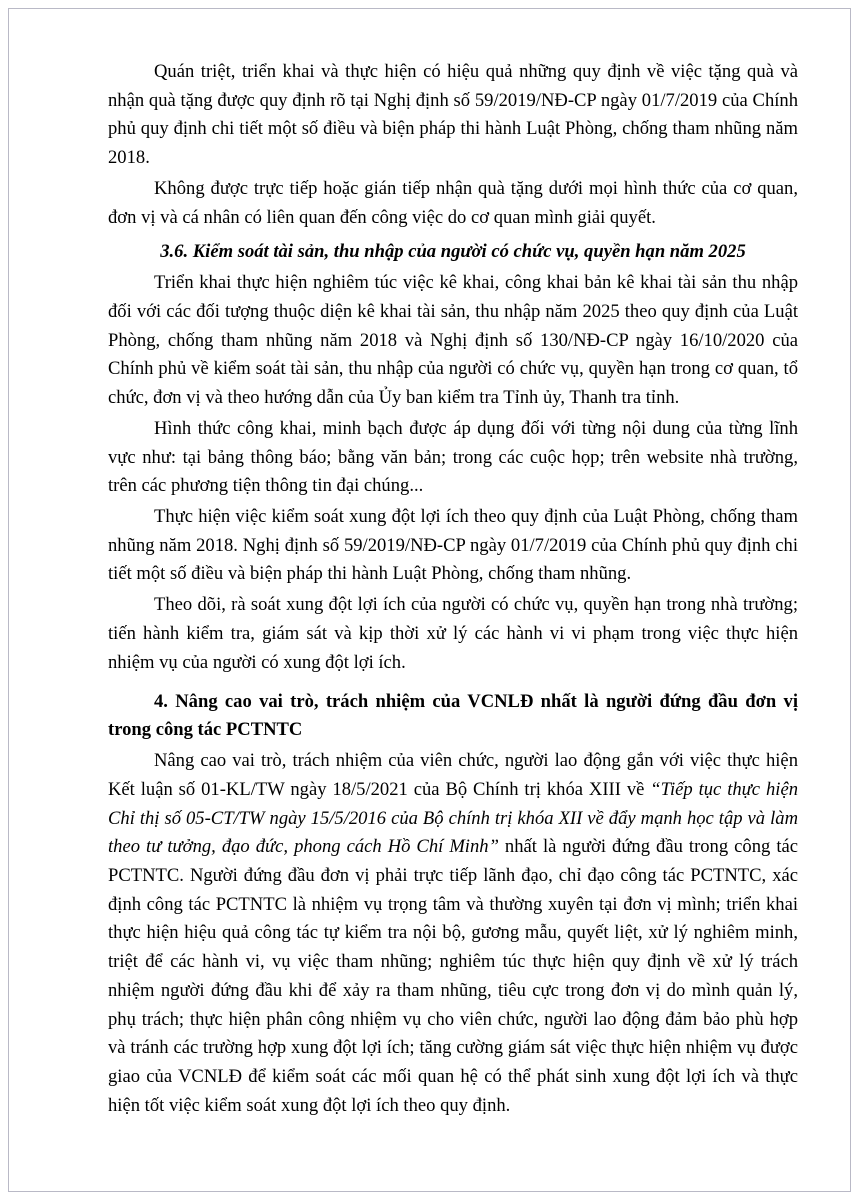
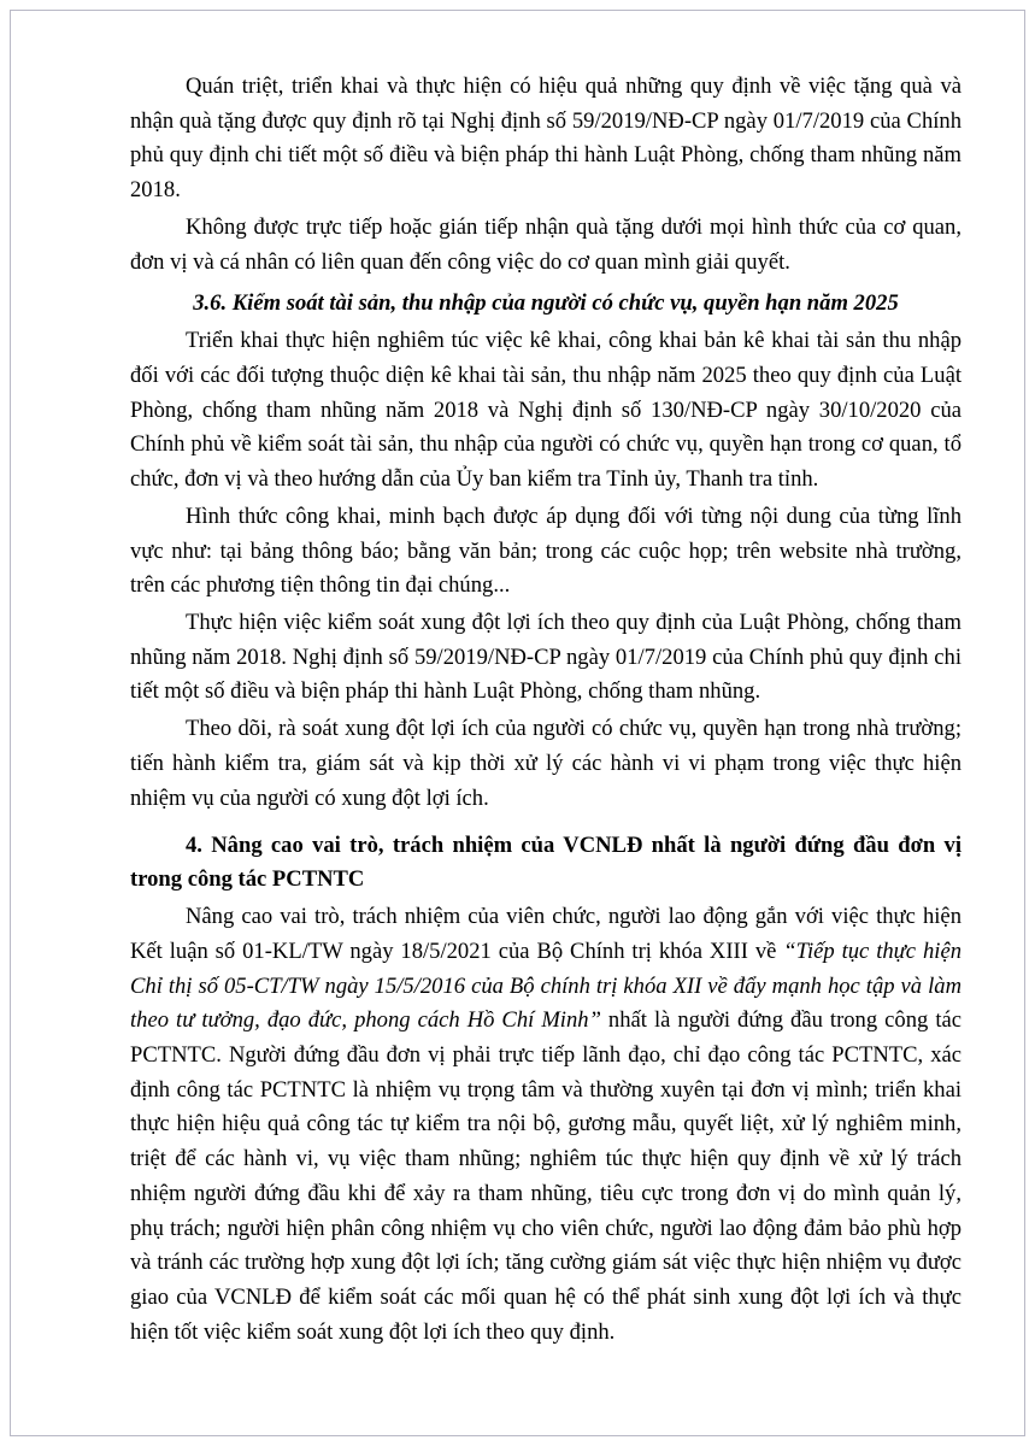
  Quán triệt, triển khai và thực hiện có hiệu quả những quy định về việc tặng quà và nhận quà tặng được quy định rõ tại Nghị định số 59/2019/NĐ-CP ngày 01/7/2019 của Chính phủ quy định chi tiết một số điều và biện pháp thi hành Luật Phòng, chống tham nhũng năm 2018.
  Không được trực tiếp hoặc gián tiếp nhận quà tặng dưới mọi hình thức của cơ quan, đơn vị và cá nhân có liên quan đến công việc do cơ quan mình giải quyết.
  3.6. Kiểm soát tài sản, thu nhập của người có chức vụ, quyền hạn năm 2025
- Triển khai thực hiện nghiêm túc việc kê khai, công khai bản kê khai tài sản thu nhập đối với các đối tượng thuộc diện kê khai tài sản, thu nhập năm 2025 theo quy định của Luật Phòng, chống tham nhũng năm 2018 và Nghị định số 130/NĐ-CP ngày 16/10/2020 của Chính phủ về kiểm soát tài sản, thu nhập của người có chức vụ, quyền hạn trong cơ quan, tổ chức, đơn vị và theo hướng dẫn của Ủy ban kiểm tra Tỉnh ủy, Thanh tra tỉnh.
+ Triển khai thực hiện nghiêm túc việc kê khai, công khai bản kê khai tài sản thu nhập đối với các đối tượng thuộc diện kê khai tài sản, thu nhập năm 2025 theo quy định của Luật Phòng, chống tham nhũng năm 2018 và Nghị định số 130/NĐ-CP ngày 30/10/2020 của Chính phủ về kiểm soát tài sản, thu nhập của người có chức vụ, quyền hạn trong cơ quan, tổ chức, đơn vị và theo hướng dẫn của Ủy ban kiểm tra Tỉnh ủy, Thanh tra tỉnh.
  Hình thức công khai, minh bạch được áp dụng đối với từng nội dung của từng lĩnh vực như: tại bảng thông báo; bằng văn bản; trong các cuộc họp; trên website nhà trường, trên các phương tiện thông tin đại chúng...
  Thực hiện việc kiểm soát xung đột lợi ích theo quy định của Luật Phòng, chống tham nhũng năm 2018. Nghị định số 59/2019/NĐ-CP ngày 01/7/2019 của Chính phủ quy định chi tiết một số điều và biện pháp thi hành Luật Phòng, chống tham nhũng.
  Theo dõi, rà soát xung đột lợi ích của người có chức vụ, quyền hạn trong nhà trường; tiến hành kiểm tra, giám sát và kịp thời xử lý các hành vi vi phạm trong việc thực hiện nhiệm vụ của người có xung đột lợi ích.
  4. Nâng cao vai trò, trách nhiệm của VCNLĐ nhất là người đứng đầu đơn vị trong công tác PCTNTC
- Nâng cao vai trò, trách nhiệm của viên chức, người lao động gắn với việc thực hiện Kết luận số 01-KL/TW ngày 18/5/2021 của Bộ Chính trị khóa XIII về “Tiếp tục thực hiện Chỉ thị số 05-CT/TW ngày 15/5/2016 của Bộ chính trị khóa XII về đẩy mạnh học tập và làm theo tư tưởng, đạo đức, phong cách Hồ Chí Minh” nhất là người đứng đầu trong công tác PCTNTC. Người đứng đầu đơn vị phải trực tiếp lãnh đạo, chỉ đạo công tác PCTNTC, xác định công tác PCTNTC là nhiệm vụ trọng tâm và thường xuyên tại đơn vị mình; triển khai thực hiện hiệu quả công tác tự kiểm tra nội bộ, gương mẫu, quyết liệt, xử lý nghiêm minh, triệt để các hành vi, vụ việc tham nhũng; nghiêm túc thực hiện quy định về xử lý trách nhiệm người đứng đầu khi để xảy ra tham nhũng, tiêu cực trong đơn vị do mình quản lý, phụ trách; thực hiện phân công nhiệm vụ cho viên chức, người lao động đảm bảo phù hợp và tránh các trường hợp xung đột lợi ích; tăng cường giám sát việc thực hiện nhiệm vụ được giao của VCNLĐ để kiểm soát các mối quan hệ có thể phát sinh xung đột lợi ích và thực hiện tốt việc kiểm soát xung đột lợi ích theo quy định.
+ Nâng cao vai trò, trách nhiệm của viên chức, người lao động gắn với việc thực hiện Kết luận số 01-KL/TW ngày 18/5/2021 của Bộ Chính trị khóa XIII về “Tiếp tục thực hiện Chỉ thị số 05-CT/TW ngày 15/5/2016 của Bộ chính trị khóa XII về đẩy mạnh học tập và làm theo tư tưởng, đạo đức, phong cách Hồ Chí Minh” nhất là người đứng đầu trong công tác PCTNTC. Người đứng đầu đơn vị phải trực tiếp lãnh đạo, chỉ đạo công tác PCTNTC, xác định công tác PCTNTC là nhiệm vụ trọng tâm và thường xuyên tại đơn vị mình; triển khai thực hiện hiệu quả công tác tự kiểm tra nội bộ, gương mẫu, quyết liệt, xử lý nghiêm minh, triệt để các hành vi, vụ việc tham nhũng; nghiêm túc thực hiện quy định về xử lý trách nhiệm người đứng đầu khi để xảy ra tham nhũng, tiêu cực trong đơn vị do mình quản lý, phụ trách; người hiện phân công nhiệm vụ cho viên chức, người lao động đảm bảo phù hợp và tránh các trường hợp xung đột lợi ích; tăng cường giám sát việc thực hiện nhiệm vụ được giao của VCNLĐ để kiểm soát các mối quan hệ có thể phát sinh xung đột lợi ích và thực hiện tốt việc kiểm soát xung đột lợi ích theo quy định.
